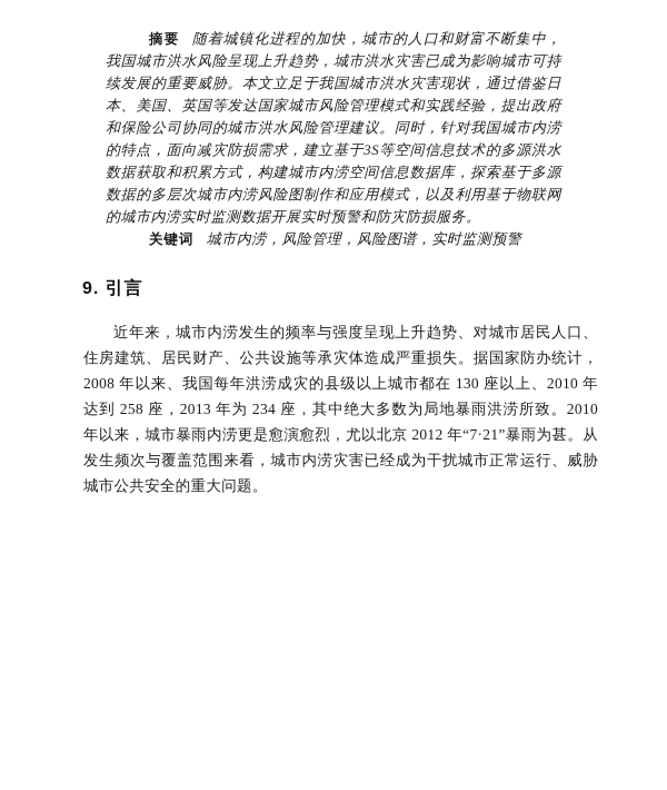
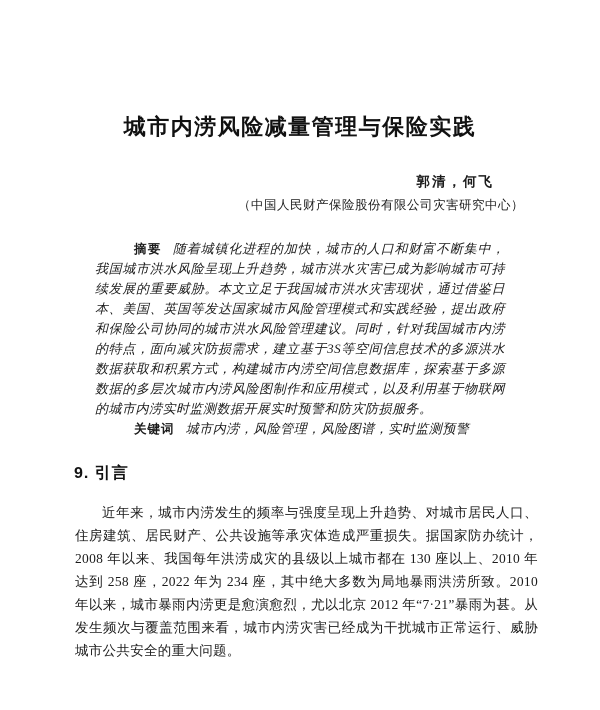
+ 城市内涝风险减量管理与保险实践
+ 郭清，何飞
+ （中国人民财产保险股份有限公司灾害研究中心）
  摘要 随着城镇化进程的加快，城市的人口和财富不断集中，我国城市洪水风险呈现上升趋势，城市洪水灾害已成为影响城市可持续发展的重要威胁。本文立足于我国城市洪水灾害现状，通过借鉴日本、美国、英国等发达国家城市风险管理模式和实践经验，提出政府和保险公司协同的城市洪水风险管理建议。同时，针对我国城市内涝的特点，面向减灾防损需求，建立基于3S等空间信息技术的多源洪水数据获取和积累方式，构建城市内涝空间信息数据库，探索基于多源数据的多层次城市内涝风险图制作和应用模式，以及利用基于物联网的城市内涝实时监测数据开展实时预警和防灾防损服务。
  关键词 城市内涝，风险管理，风险图谱，实时监测预警
  9. 引言
- 近年来，城市内涝发生的频率与强度呈现上升趋势、对城市居民人口、住房建筑、居民财产、公共设施等承灾体造成严重损失。据国家防办统计，2008 年以来、我国每年洪涝成灾的县级以上城市都在 130 座以上、2010 年达到 258 座，2013 年为 234 座，其中绝大多数为局地暴雨洪涝所致。2010 年以来，城市暴雨内涝更是愈演愈烈，尤以北京 2012 年“7·21”暴雨为甚。从发生频次与覆盖范围来看，城市内涝灾害已经成为干扰城市正常运行、威胁城市公共安全的重大问题。
+ 近年来，城市内涝发生的频率与强度呈现上升趋势、对城市居民人口、住房建筑、居民财产、公共设施等承灾体造成严重损失。据国家防办统计，2008 年以来、我国每年洪涝成灾的县级以上城市都在 130 座以上、2010 年达到 258 座，2022 年为 234 座，其中绝大多数为局地暴雨洪涝所致。2010 年以来，城市暴雨内涝更是愈演愈烈，尤以北京 2012 年“7·21”暴雨为甚。从发生频次与覆盖范围来看，城市内涝灾害已经成为干扰城市正常运行、威胁城市公共安全的重大问题。
